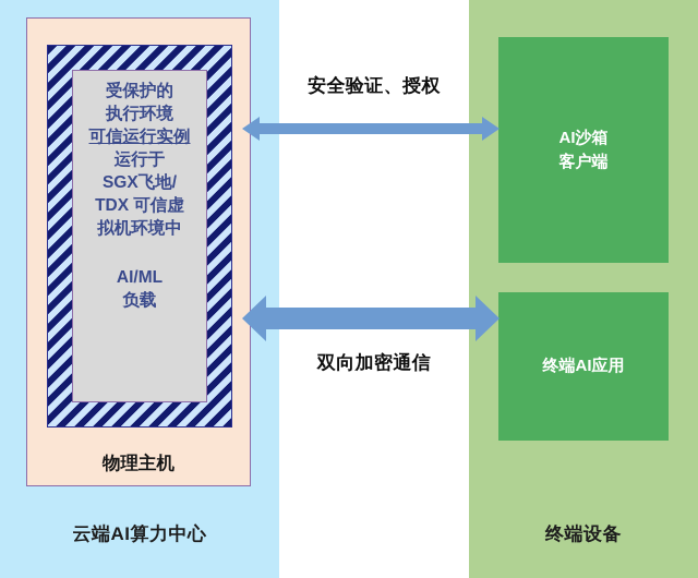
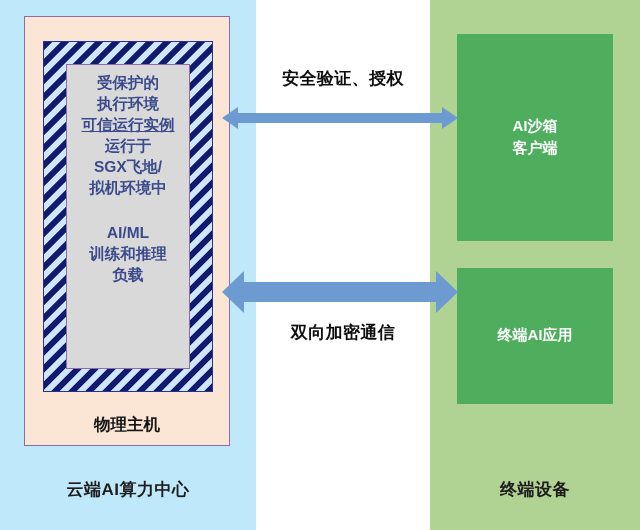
  云端AI算力中心
  终端设备
  AI沙箱
  客户端
  终端AI应用
  受保护的
  执行环境
  可信运行实例
  运行于
  SGX飞地/
- TDX 可信虚
  拟机环境中
  AI/ML
+ 训练和推理
  负载
  物理主机
  安全验证、授权
  双向加密通信
